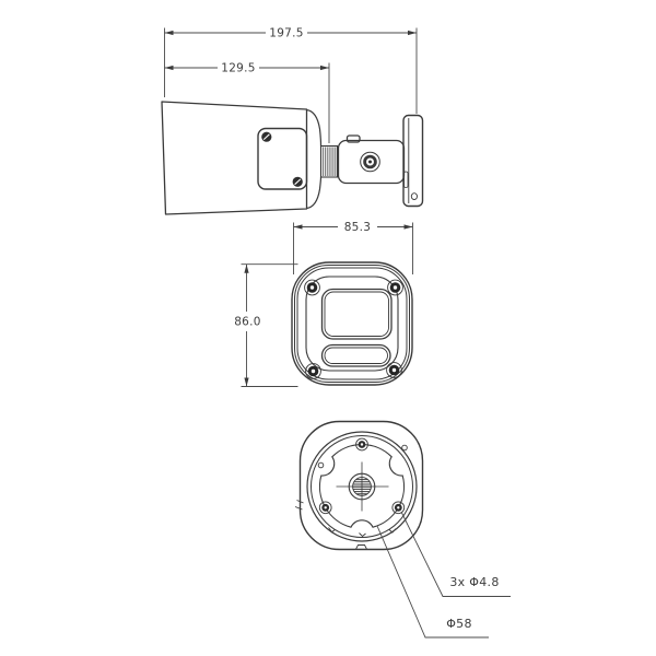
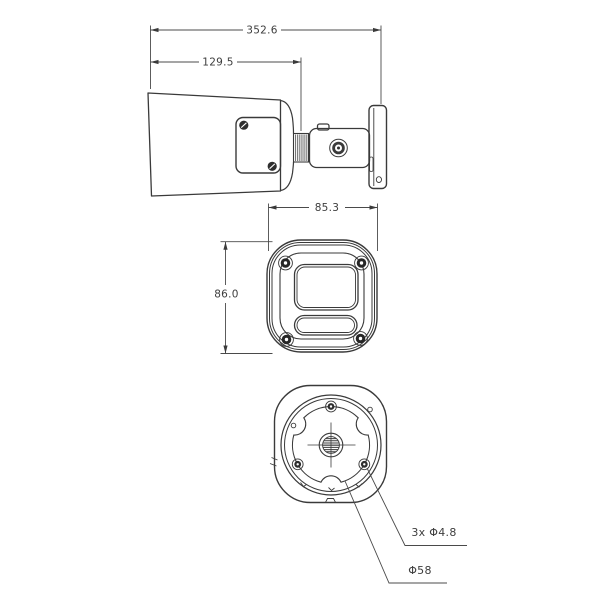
- 197.5
+ 352.6
  129.5
  85.3
  86.0
  3x Φ4.8
  Φ58
